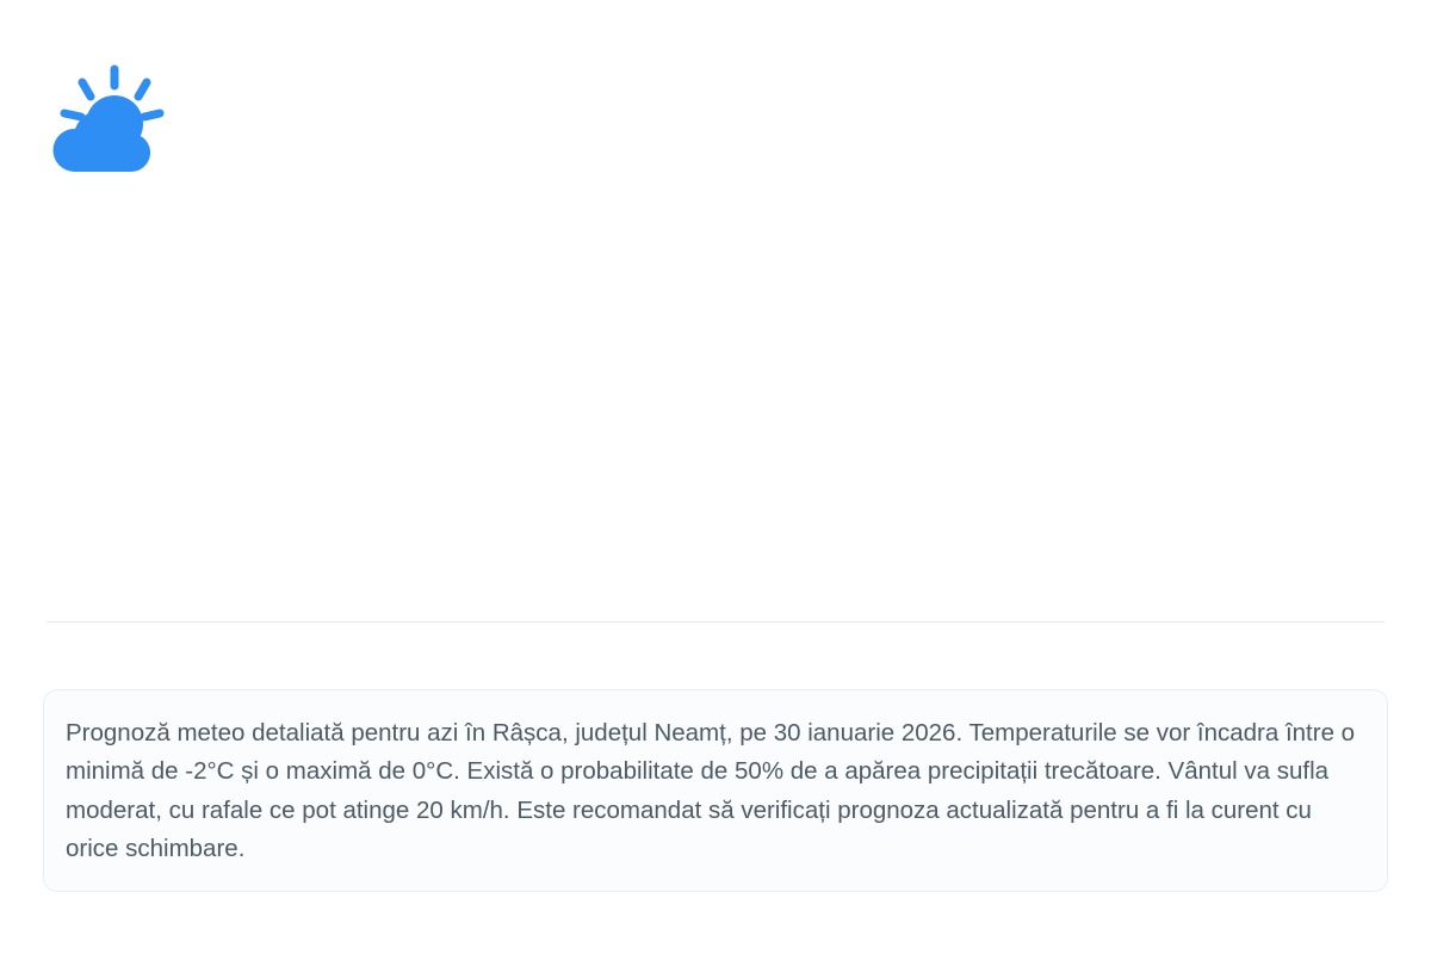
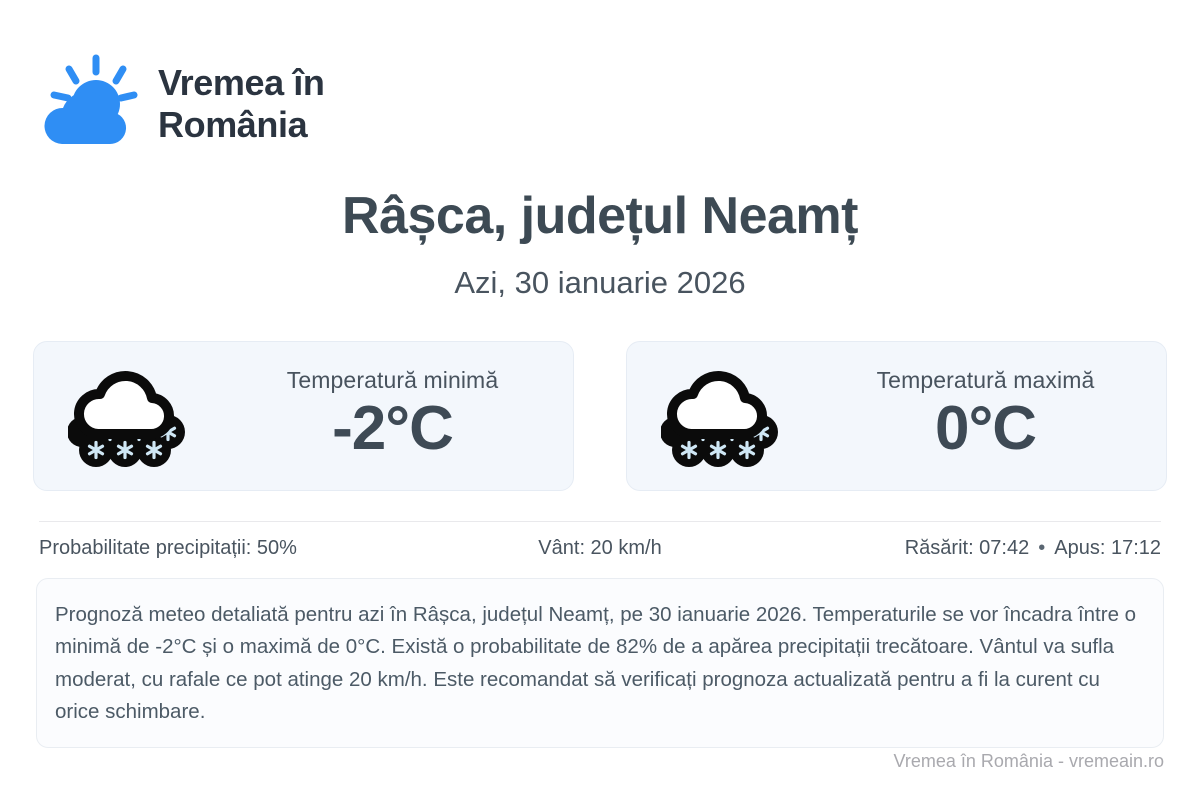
+ Vremea în
+ România
+ Râșca, județul Neamț
+ Azi, 30 ianuarie 2026
+ Temperatură minimă
+ -2°C
+ Temperatură maximă
+ 0°C
+ Probabilitate precipitații: 50%
+ Vânt: 20 km/h
+ Răsărit: 07:42 • Apus: 17:12
- Prognoză meteo detaliată pentru azi în Râșca, județul Neamț, pe 30 ianuarie 2026. Temperaturile se vor încadra între o minimă de -2°C și o maximă de 0°C. Există o probabilitate de 50% de a apărea precipitații trecătoare. Vântul va sufla moderat, cu rafale ce pot atinge 20 km/h. Este recomandat să verificați prognoza actualizată pentru a fi la curent cu orice schimbare.
+ Prognoză meteo detaliată pentru azi în Râșca, județul Neamț, pe 30 ianuarie 2026. Temperaturile se vor încadra între o minimă de -2°C și o maximă de 0°C. Există o probabilitate de 82% de a apărea precipitații trecătoare. Vântul va sufla moderat, cu rafale ce pot atinge 20 km/h. Este recomandat să verificați prognoza actualizată pentru a fi la curent cu orice schimbare.
+ Vremea în România - vremeain.ro
